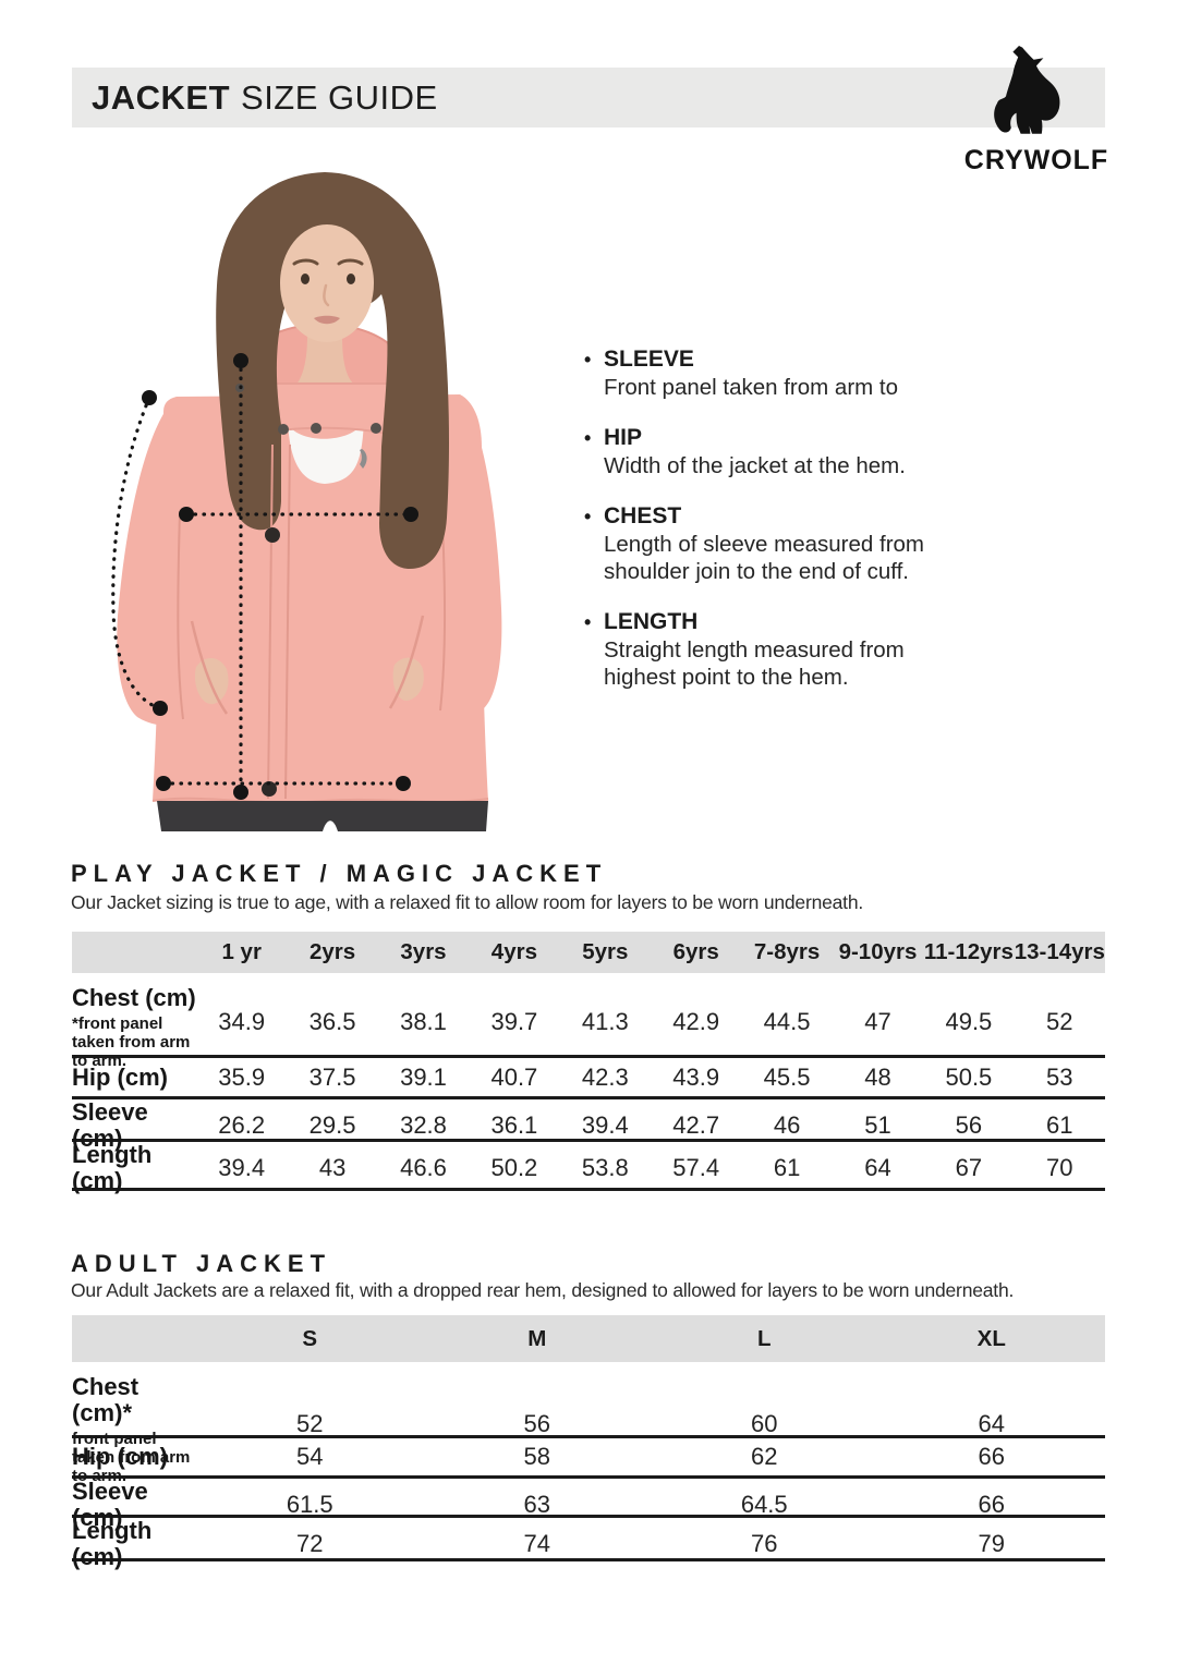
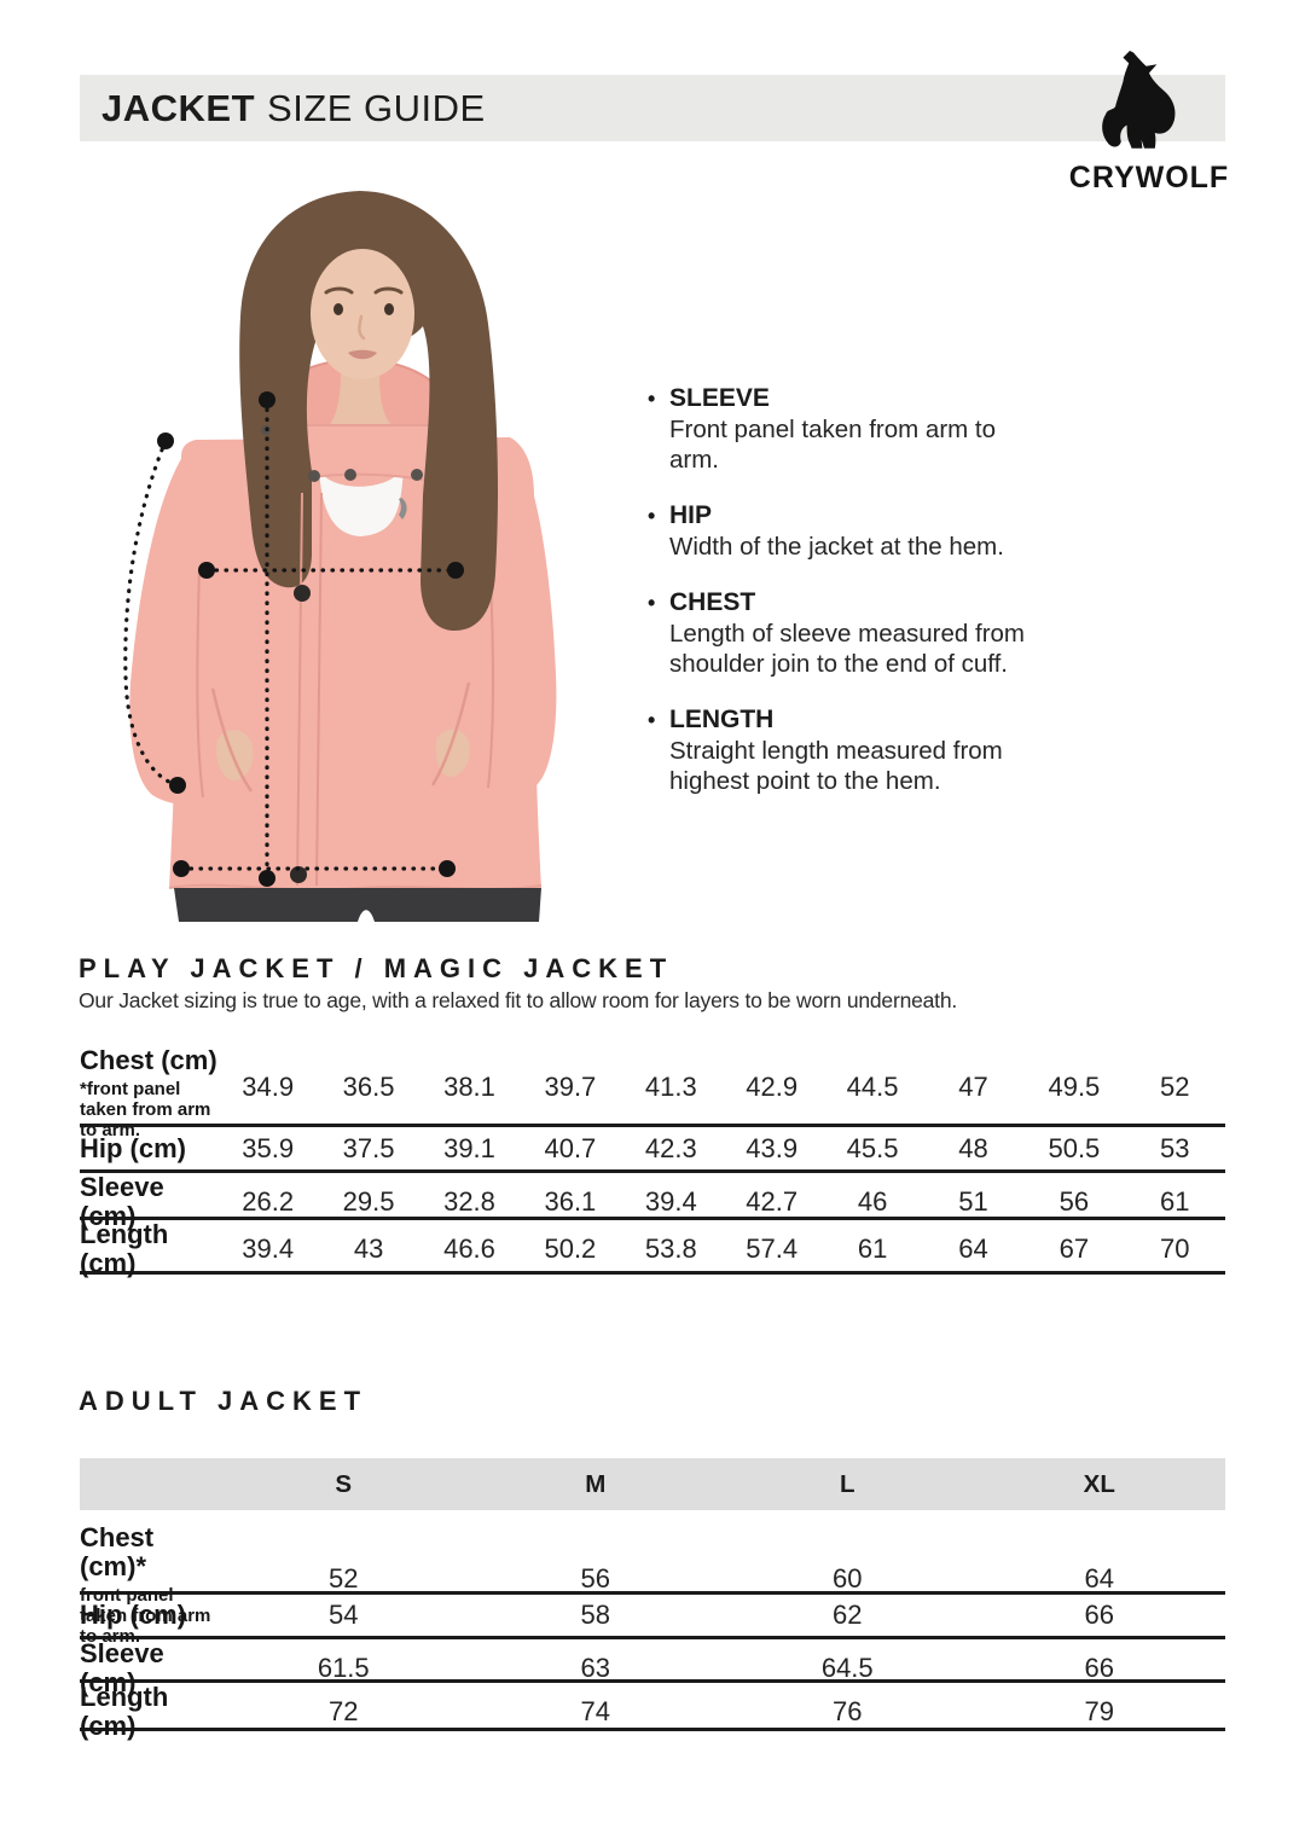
  JACKET SIZE GUIDE
  CRYWOLF
  •
  SLEEVE
  Front panel taken from arm to
+ arm.
  •
  HIP
  Width of the jacket at the hem.
  •
  CHEST
  Length of sleeve measured from
  shoulder join to the end of cuff.
  •
  LENGTH
  Straight length measured from
  highest point to the hem.
  PLAY JACKET / MAGIC JACKET
  Our Jacket sizing is true to age, with a relaxed fit to allow room for layers to be worn underneath.
- 1 yr
- 2yrs
- 3yrs
- 4yrs
- 5yrs
- 6yrs
- 7-8yrs
- 9-10yrs
- 11-12yrs
- 13-14yrs
  Chest (cm)
  *front panel taken from arm to arm.
  34.9
  36.5
  38.1
  39.7
  41.3
  42.9
  44.5
  47
  49.5
  52
  Hip (cm)
  35.9
  37.5
  39.1
  40.7
  42.3
  43.9
  45.5
  48
  50.5
  53
  Sleeve (cm)
  26.2
  29.5
  32.8
  36.1
  39.4
  42.7
  46
  51
  56
  61
  Length (cm)
  39.4
  43
  46.6
  50.2
  53.8
  57.4
  61
  64
  67
  70
  ADULT JACKET
- Our Adult Jackets are a relaxed fit, with a dropped rear hem, designed to allowed for layers to be worn underneath.
  S
  M
  L
  XL
  Chest (cm)*
  front panel taken from arm to arm.
  52
  56
  60
  64
  Hip (cm)
  54
  58
  62
  66
  Sleeve (cm)
  61.5
  63
  64.5
  66
  Length (cm)
  72
  74
  76
  79
